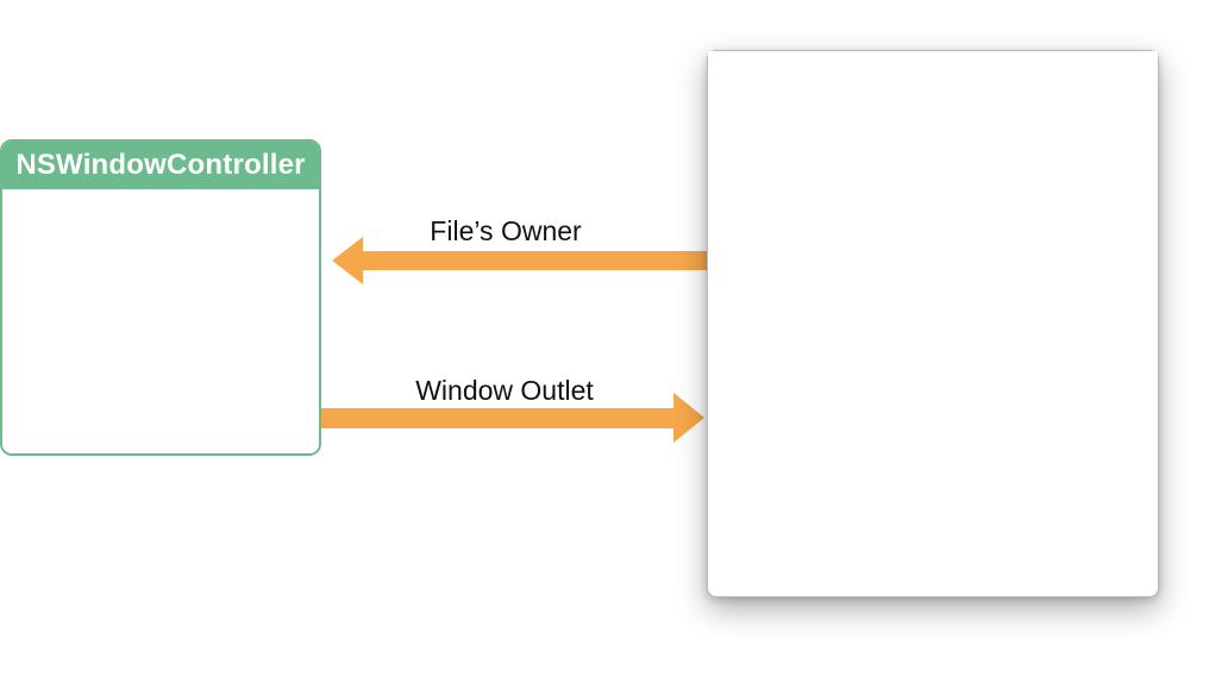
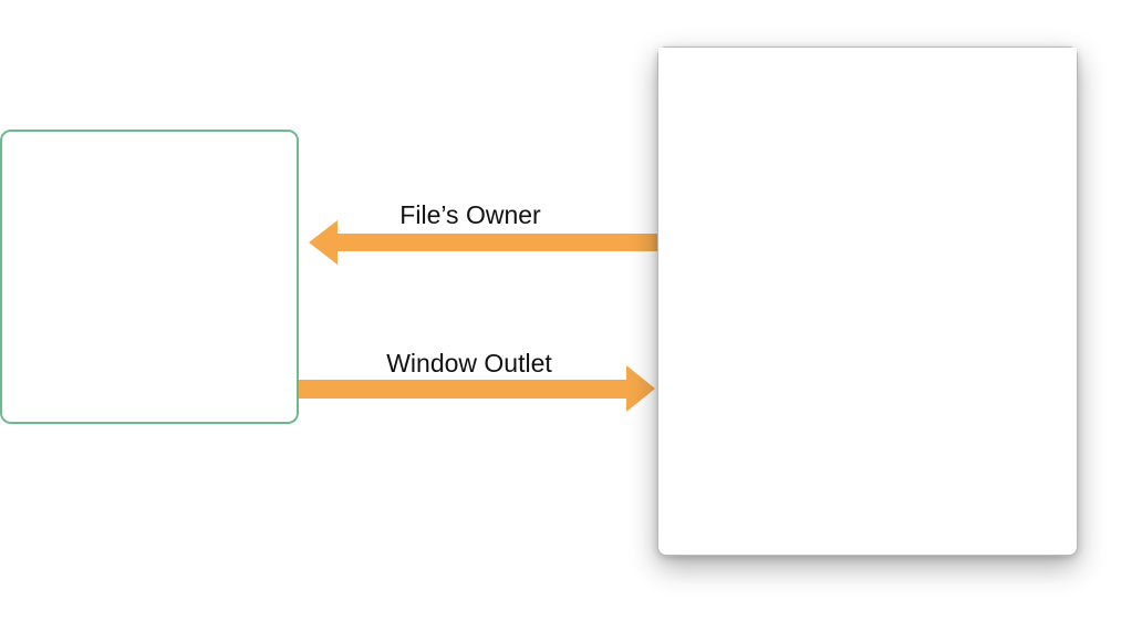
- NSWindowController
  File’s Owner
  Window Outlet
